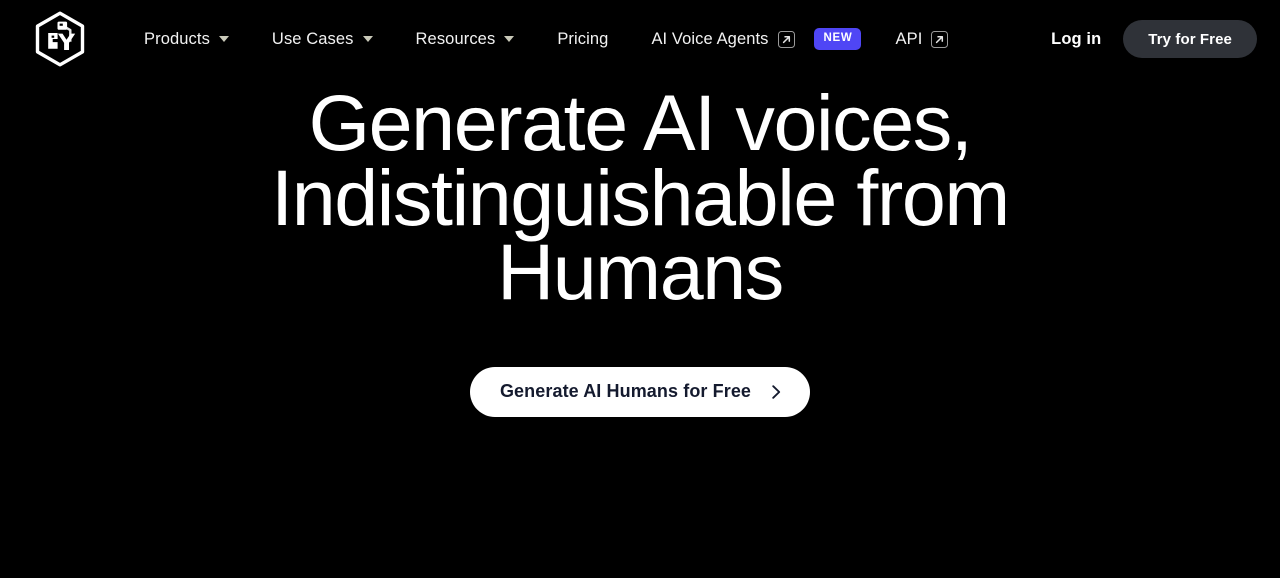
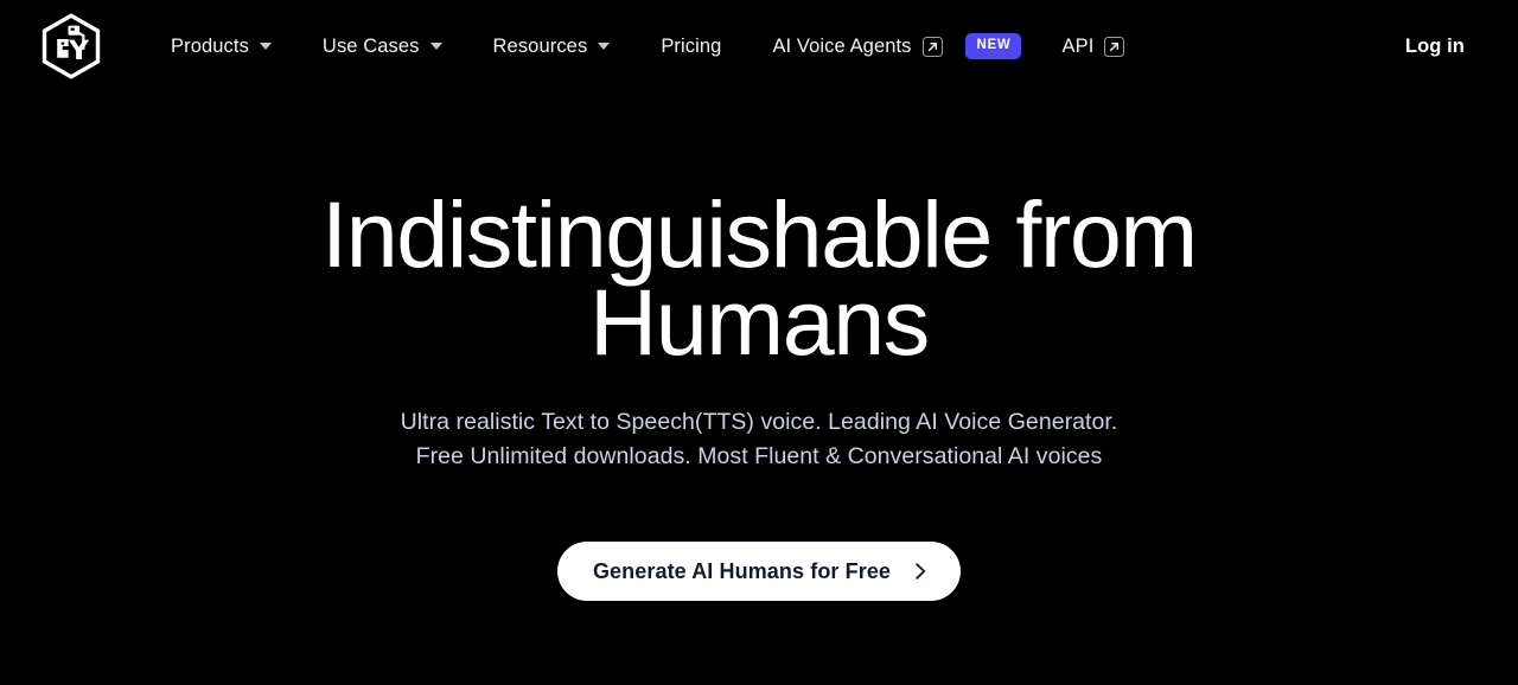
  Products
  Use Cases
  Resources
  Pricing
  AI Voice Agents
  NEW
  API
  Log in
- Try for Free
- Generate AI voices,
  Indistinguishable from
  Humans
+ Ultra realistic Text to Speech(TTS) voice. Leading AI Voice Generator.
+ Free Unlimited downloads. Most Fluent & Conversational AI voices
  Generate AI Humans for Free
